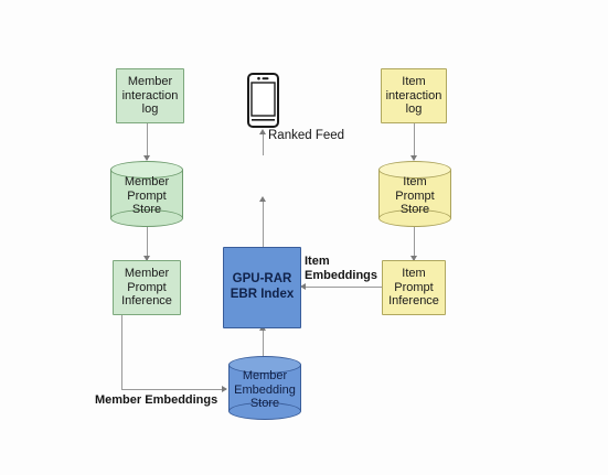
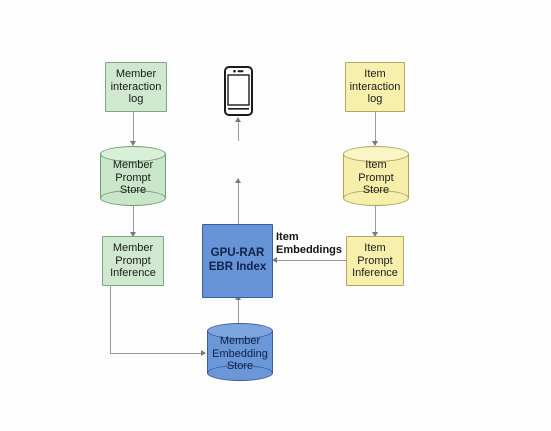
  Member
  interaction
  log
  Member
  Prompt
  Store
  Member
  Prompt
  Inference
- Member Embeddings
- Ranked Feed
  GPU-RAR
  EBR Index
  Member
  Embedding
  Store
  Item
  interaction
  log
  Item
  Prompt
  Store
  Item
  Prompt
  Inference
  Item
  Embeddings
